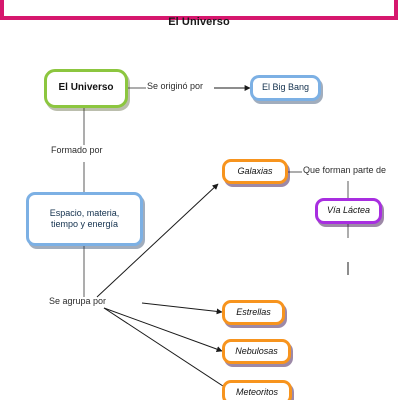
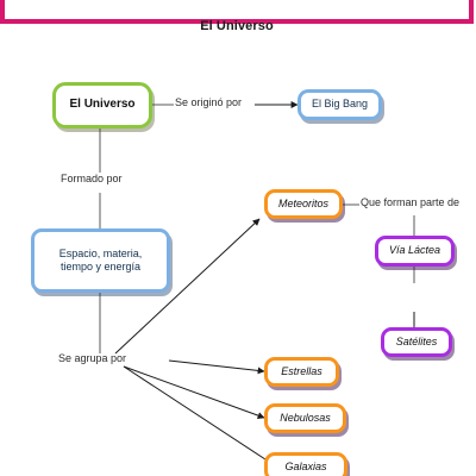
  El Universo
  Se originó por
  Formado por
  Se agrupa por
  Que forman parte de
  El Universo
  El Big Bang
  Espacio, materia,
  tiempo y energía
- Galaxias
+ Meteoritos
  Vía Láctea
+ Satélites
  Estrellas
  Nebulosas
- Meteoritos
+ Galaxias
